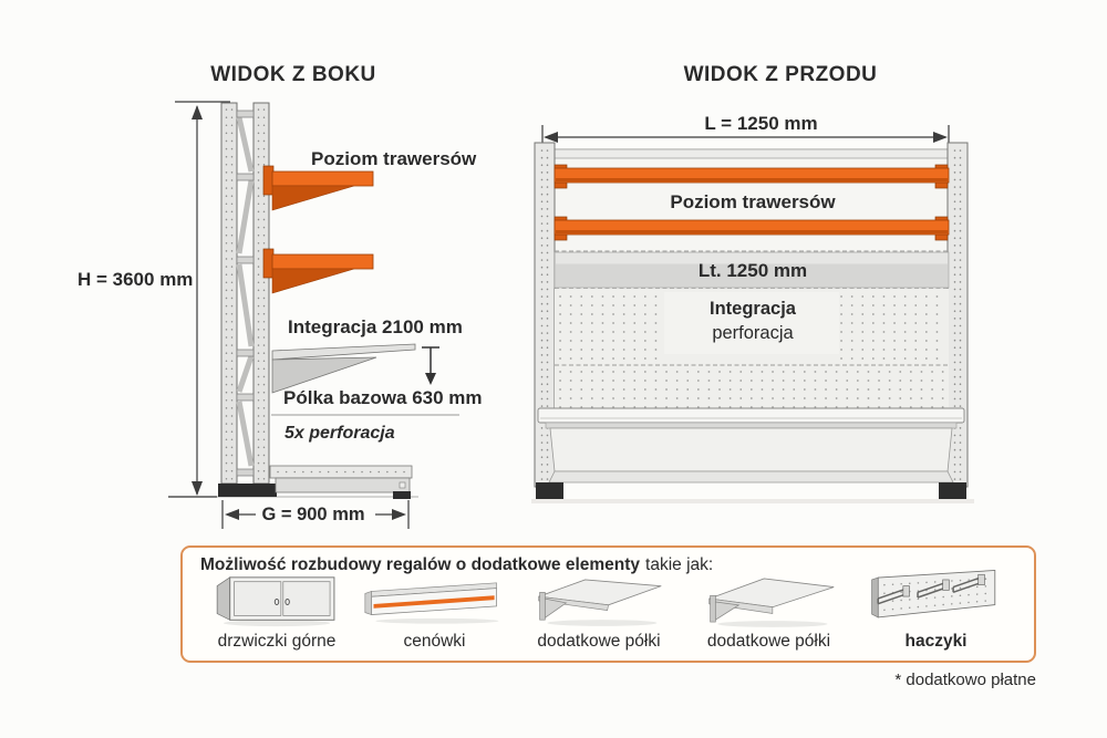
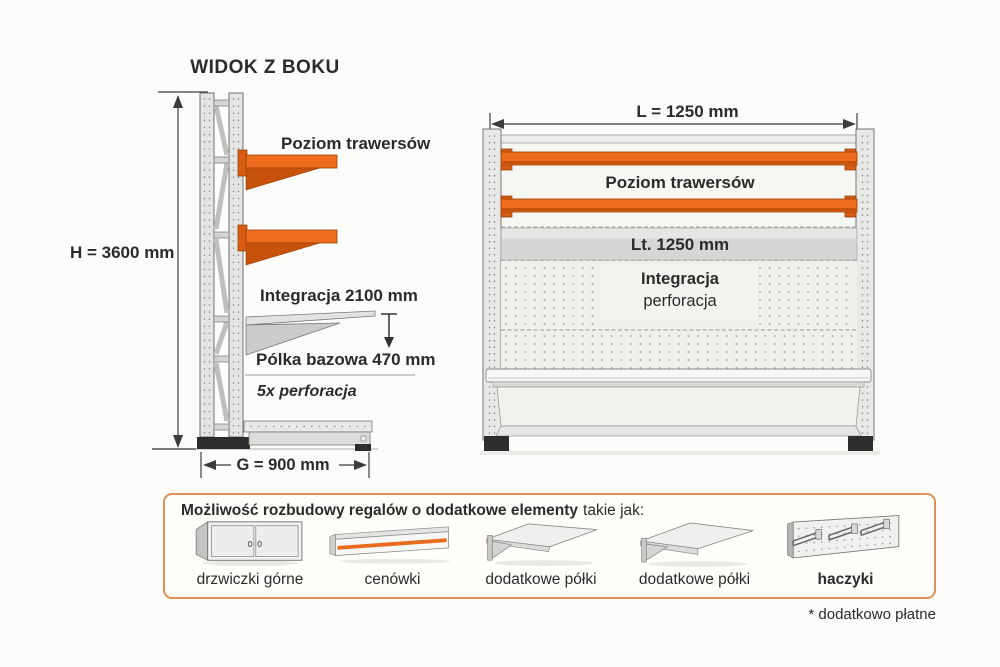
  WIDOK Z BOKU
- WIDOK Z PRZODU
  Poziom trawersów
  H = 3600 mm
  Integracja 2100 mm
- Pólka bazowa 630 mm
+ Pólka bazowa 470 mm
  5x perforacja
  G = 900 mm
  L = 1250 mm
  Poziom trawersów
  Lt. 1250 mm
  Integracja
  perforacja
  Możliwość rozbudowy regalów o dodatkowe elementy takie jak:
  drzwiczki górne
  cenówki
  dodatkowe półki
  dodatkowe półki
  haczyki
  * dodatkowo płatne
